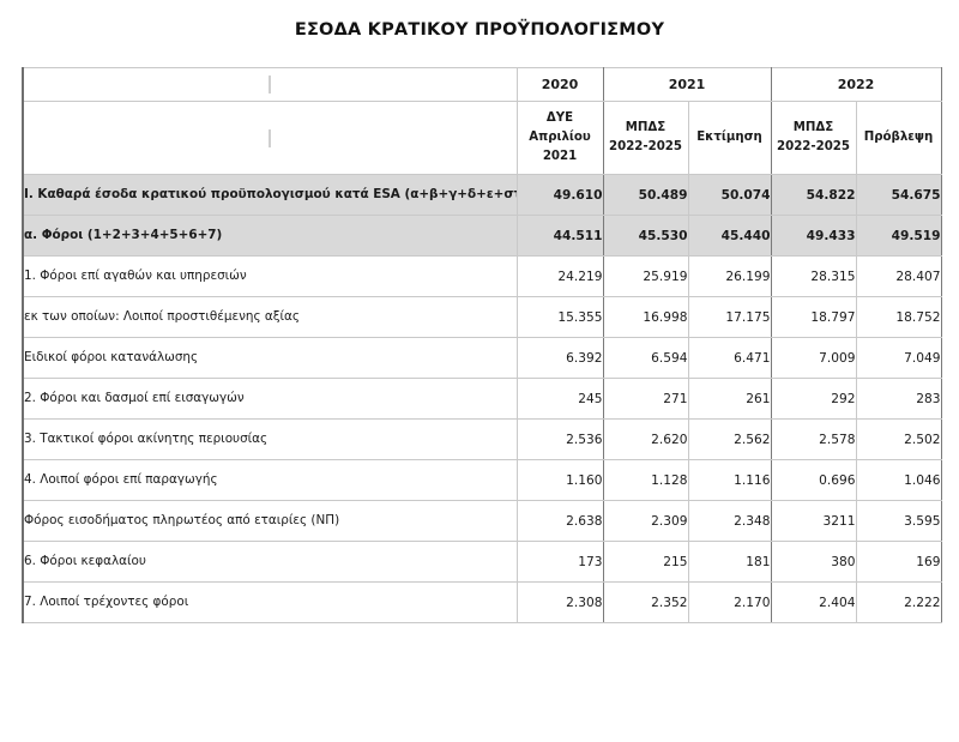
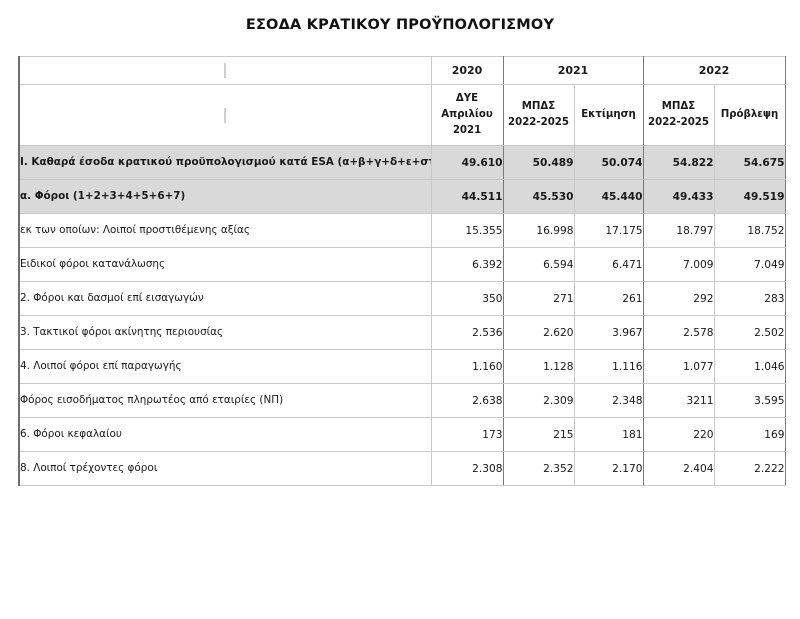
  ΕΣΟΔΑ ΚΡΑΤΙΚΟΥ ΠΡΟΫΠΟΛΟΓΙΣΜΟΥ
  	2020	2021	2022
  	ΔΥΕ Απριλίου 2021	ΜΠΔΣ 2022-2025	Εκτίμηση	ΜΠΔΣ 2022-2025	Πρόβλεψη
  I. Καθαρά έσοδα κρατικού προϋπολογισμού κατά ESA (α+β+γ+δ+ε+σ	49.610	50.489	50.074	54.822	54.675
  α. Φόροι (1+2+3+4+5+6+7)	44.511	45.530	45.440	49.433	49.519
- 1. Φόροι επί αγαθών και υπηρεσιών	24.219	25.919	26.199	28.315	28.407
  εκ των οποίων: Λοιποί προστιθέμενης αξίας	15.355	16.998	17.175	18.797	18.752
  Ειδικοί φόροι κατανάλωσης	6.392	6.594	6.471	7.009	7.049
- 2. Φόροι και δασμοί επί εισαγωγών	245	271	261	292	283
+ 2. Φόροι και δασμοί επί εισαγωγών	350	271	261	292	283
- 3. Τακτικοί φόροι ακίνητης περιουσίας	2.536	2.620	2.562	2.578	2.502
+ 3. Τακτικοί φόροι ακίνητης περιουσίας	2.536	2.620	3.967	2.578	2.502
- 4. Λοιποί φόροι επί παραγωγής	1.160	1.128	1.116	0.696	1.046
+ 4. Λοιποί φόροι επί παραγωγής	1.160	1.128	1.116	1.077	1.046
  Φόρος εισοδήματος πληρωτέος από εταιρίες (ΝΠ)	2.638	2.309	2.348	3211	3.595
- 6. Φόροι κεφαλαίου	173	215	181	380	169
+ 6. Φόροι κεφαλαίου	173	215	181	220	169
- 7. Λοιποί τρέχοντες φόροι	2.308	2.352	2.170	2.404	2.222
+ 8. Λοιποί τρέχοντες φόροι	2.308	2.352	2.170	2.404	2.222
